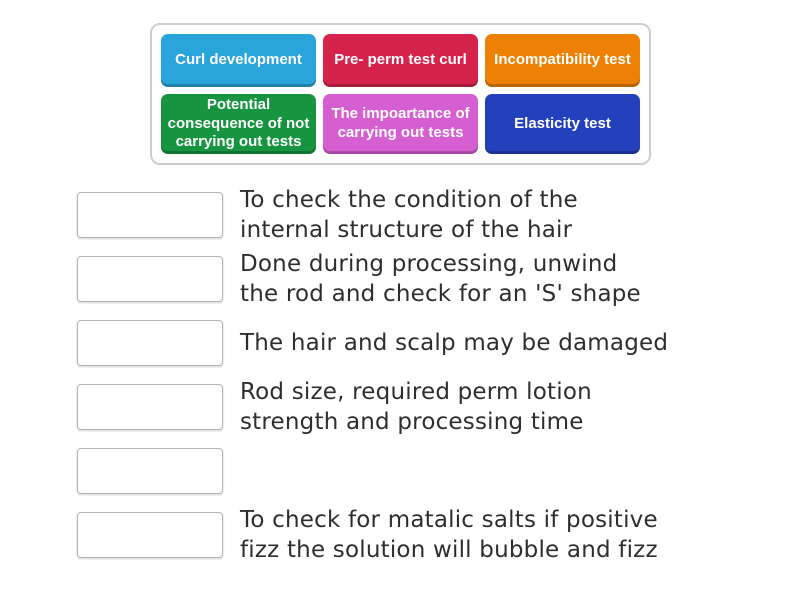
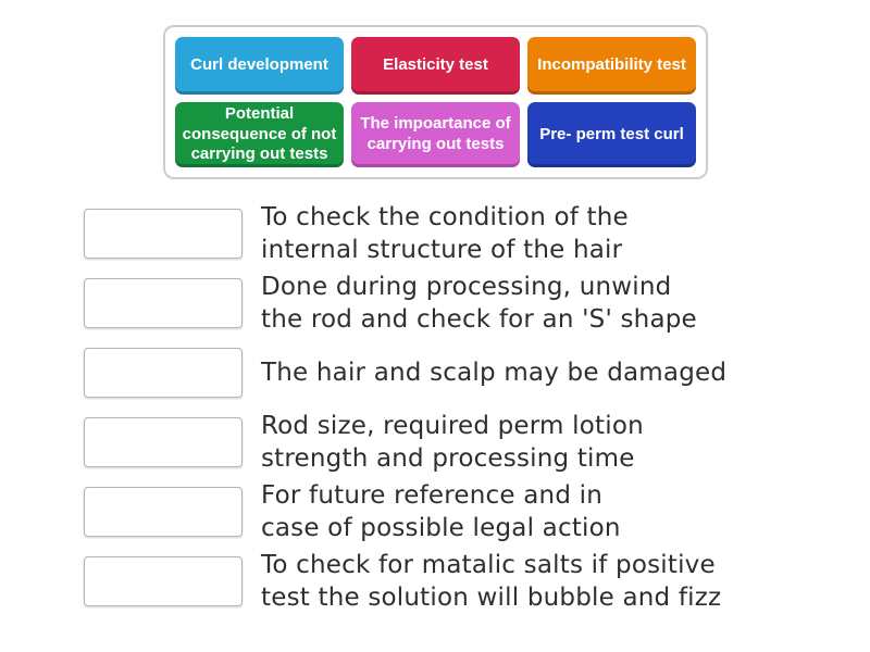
  Curl development
- Pre- perm test curl
+ Elasticity test
  Incompatibility test
  Potential consequence of not carrying out tests
  The impoartance of carrying out tests
- Elasticity test
+ Pre- perm test curl
  To check the condition of the
  internal structure of the hair
  Done during processing, unwind
  the rod and check for an 'S' shape
  The hair and scalp may be damaged
  Rod size, required perm lotion
  strength and processing time
+ For future reference and in
+ case of possible legal action
  To check for matalic salts if positive
- fizz the solution will bubble and fizz
+ test the solution will bubble and fizz
